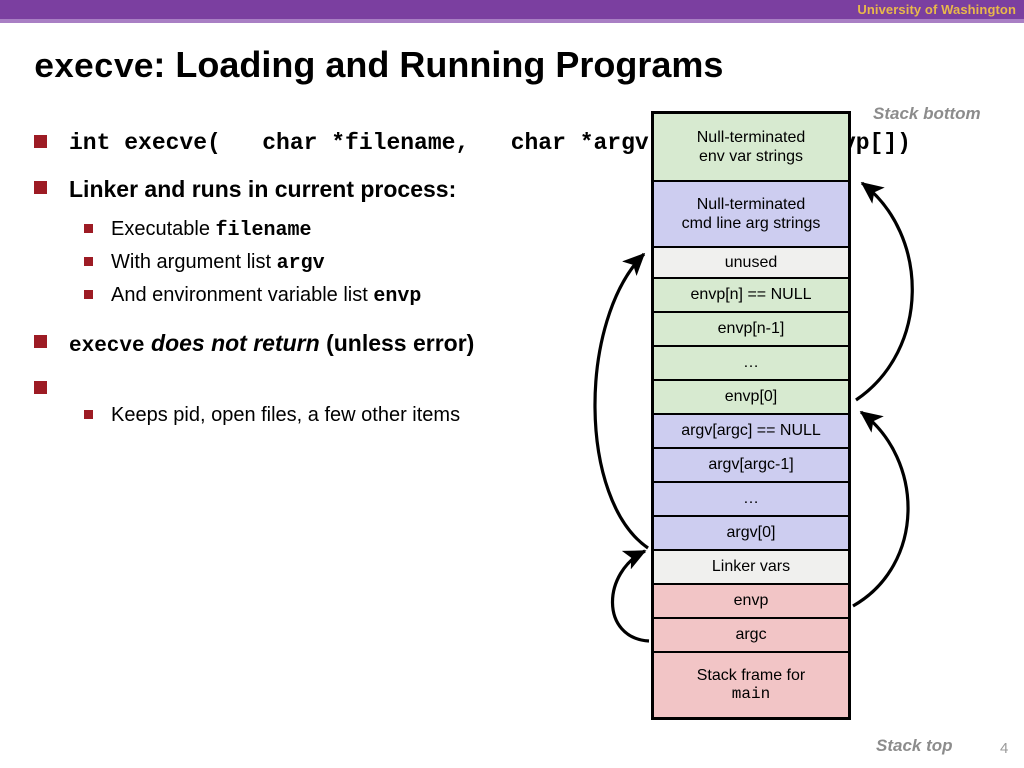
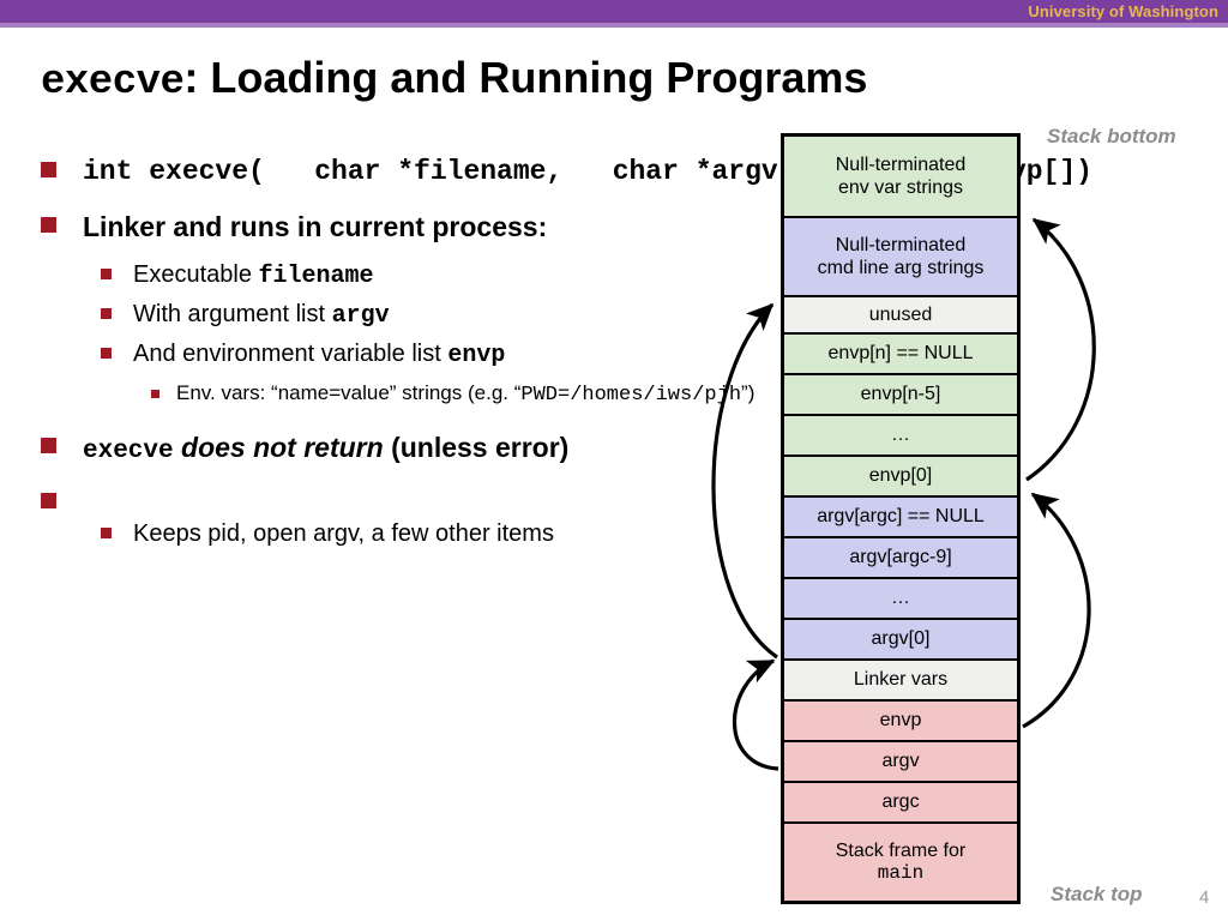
  University of Washington
  execve: Loading and Running Programs
  int execve( char *filename, char *argv vp[])
  Linker and runs in current process:
  Executable filename
  With argument list argv
  And environment variable list envp
+ Env. vars: “name=value” strings (e.g. “PWD=/homes/iws/pjh”)
  execve does not return (unless error)
- Keeps pid, open files, a few other items
+ Keeps pid, open argv, a few other items
  Null-terminated
  env var strings
  Null-terminated
  cmd line arg strings
  unused
  envp[n] == NULL
- envp[n-1]
+ envp[n-5]
  …
  envp[0]
  argv[argc] == NULL
- argv[argc-1]
+ argv[argc-9]
  …
  argv[0]
  Linker vars
  envp
+ argv
  argc
  Stack frame for
  main
  Stack bottom
  Stack top
  4
